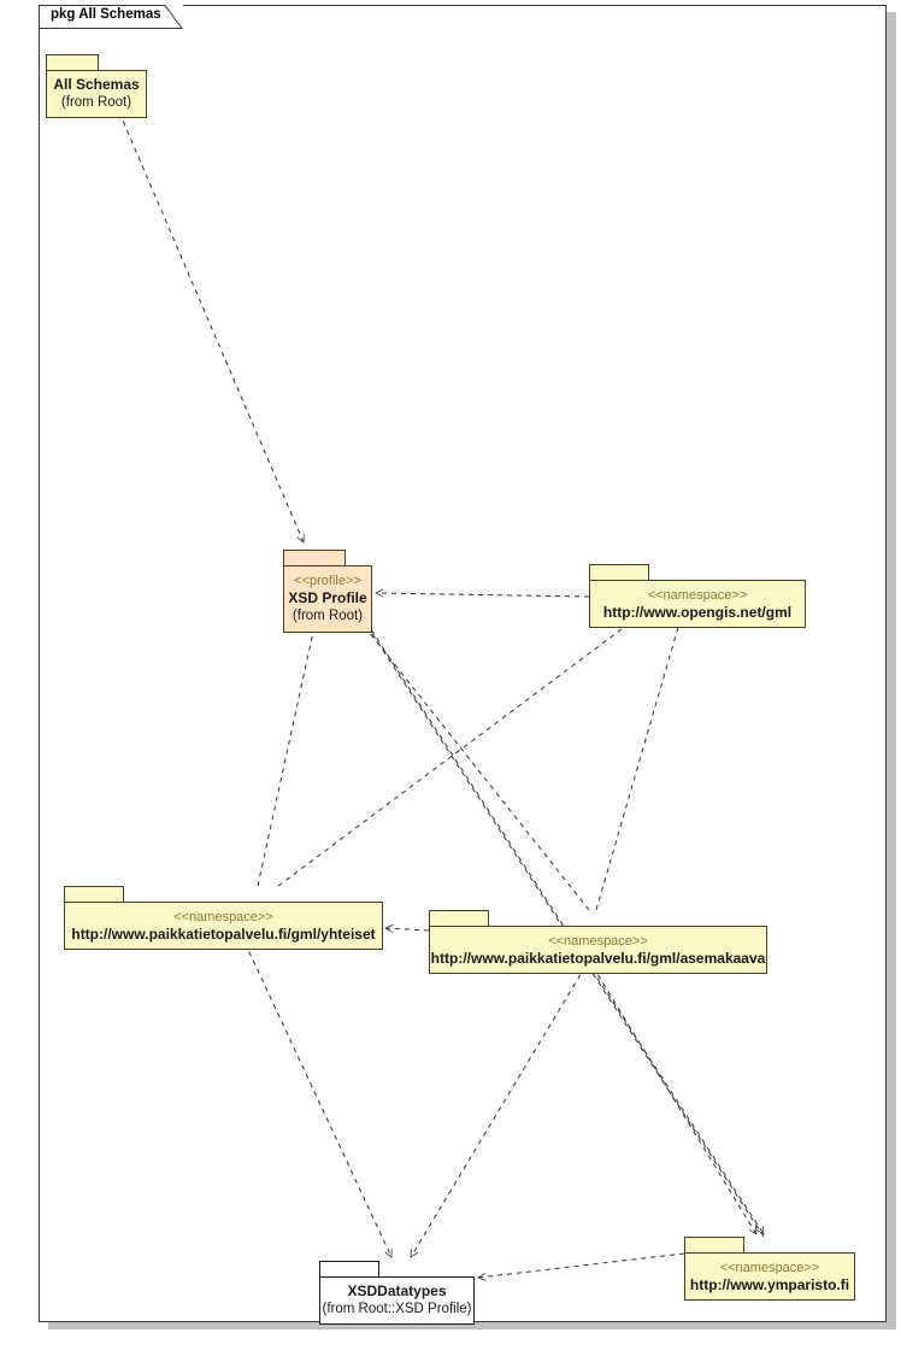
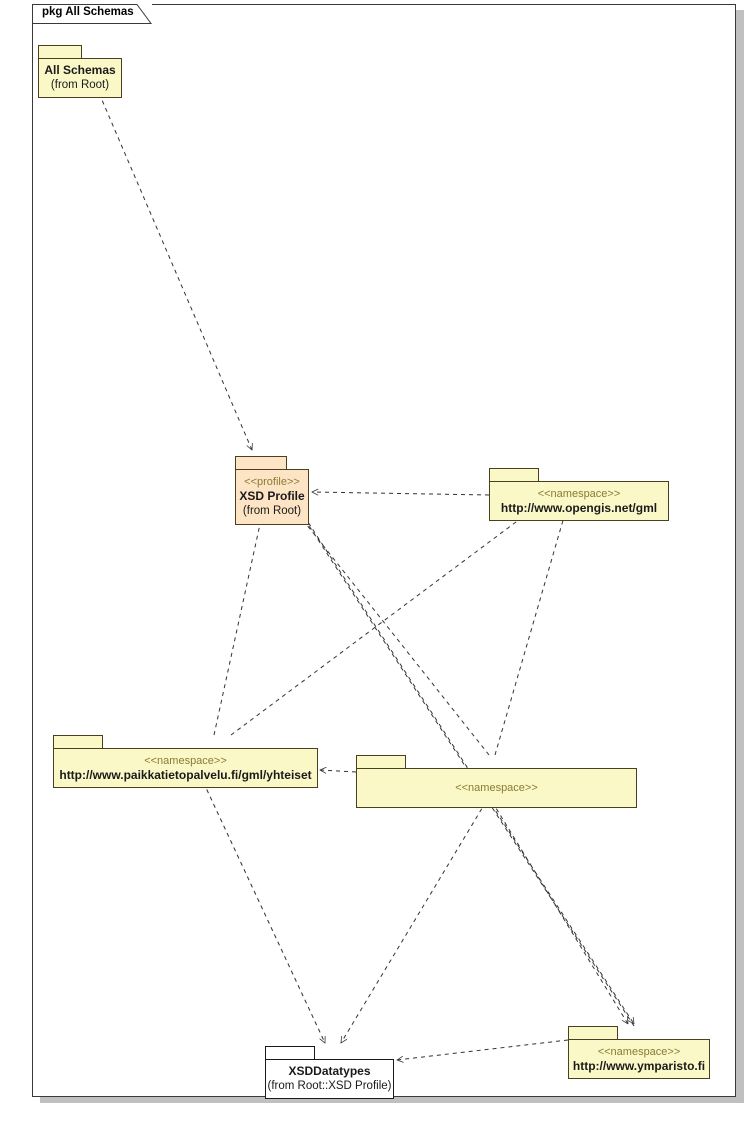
  pkg All Schemas
  All Schemas
  (from Root)
  <<profile>>
  XSD Profile
  (from Root)
  <<namespace>>
  http://www.opengis.net/gml
  <<namespace>>
  http://www.paikkatietopalvelu.fi/gml/yhteiset
  <<namespace>>
- http://www.paikkatietopalvelu.fi/gml/asemakaava
  <<namespace>>
  http://www.ymparisto.fi
  XSDDatatypes
  (from Root::XSD Profile)
